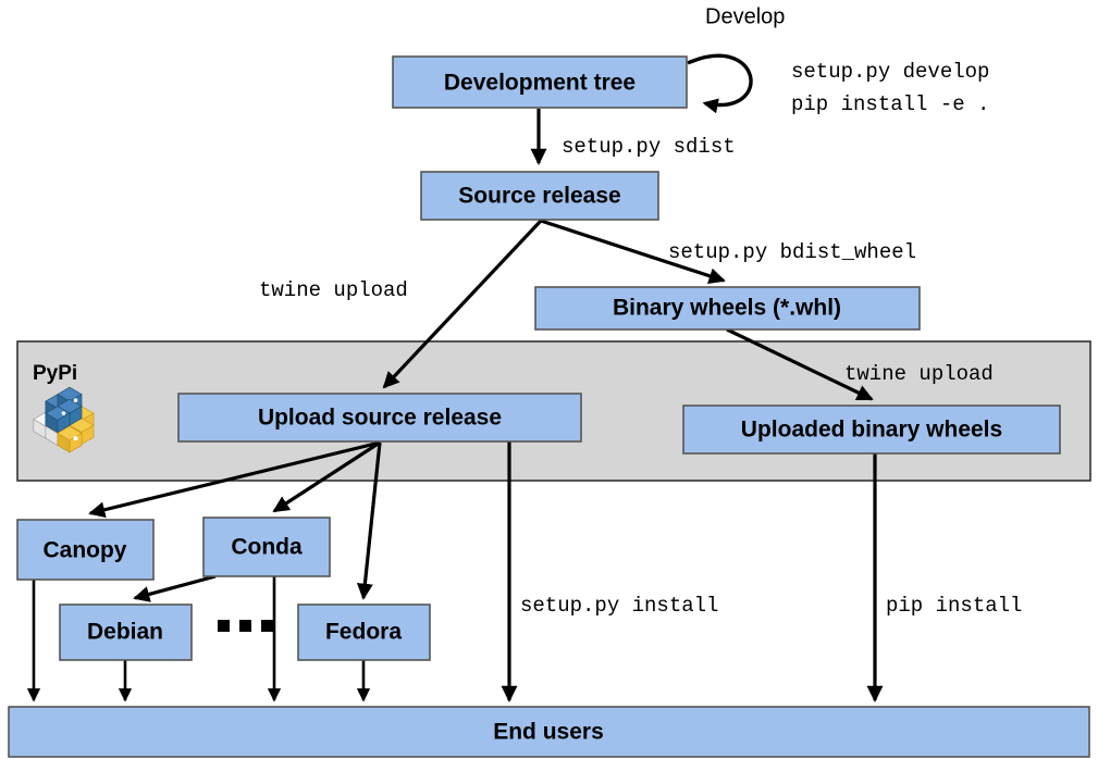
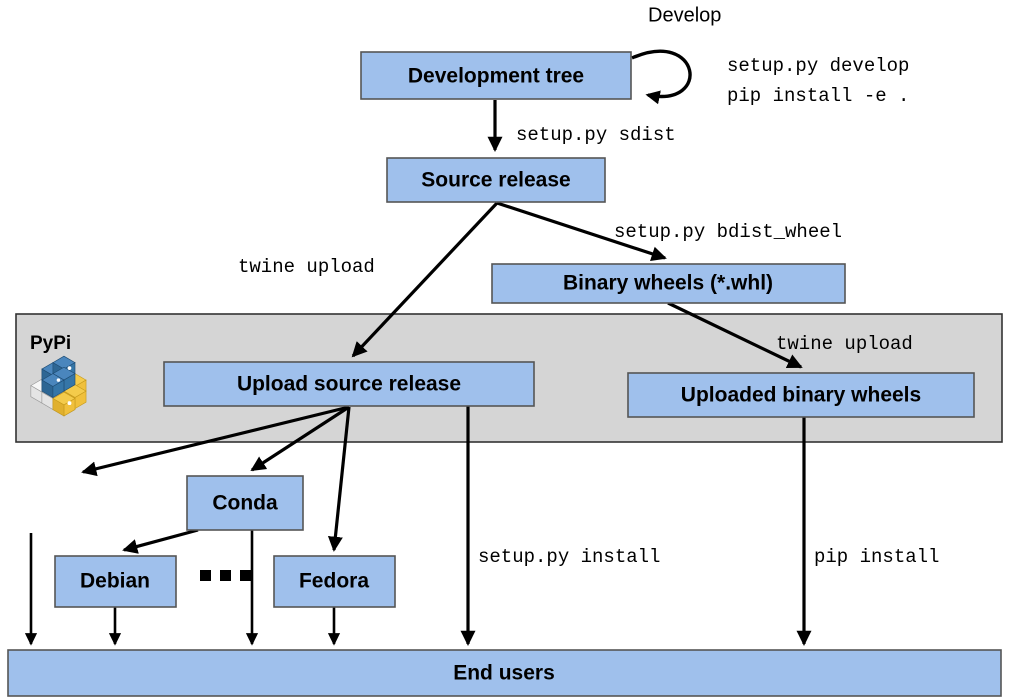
  PyPi
  Development tree
  Source release
  Binary wheels (*.whl)
  Upload source release
  Uploaded binary wheels
- Canopy
  Conda
  Debian
  Fedora
  End users
  Develop
  setup.py develop
  pip install -e .
  setup.py sdist
  setup.py bdist_wheel
  twine upload
  twine upload
  setup.py install
  pip install
